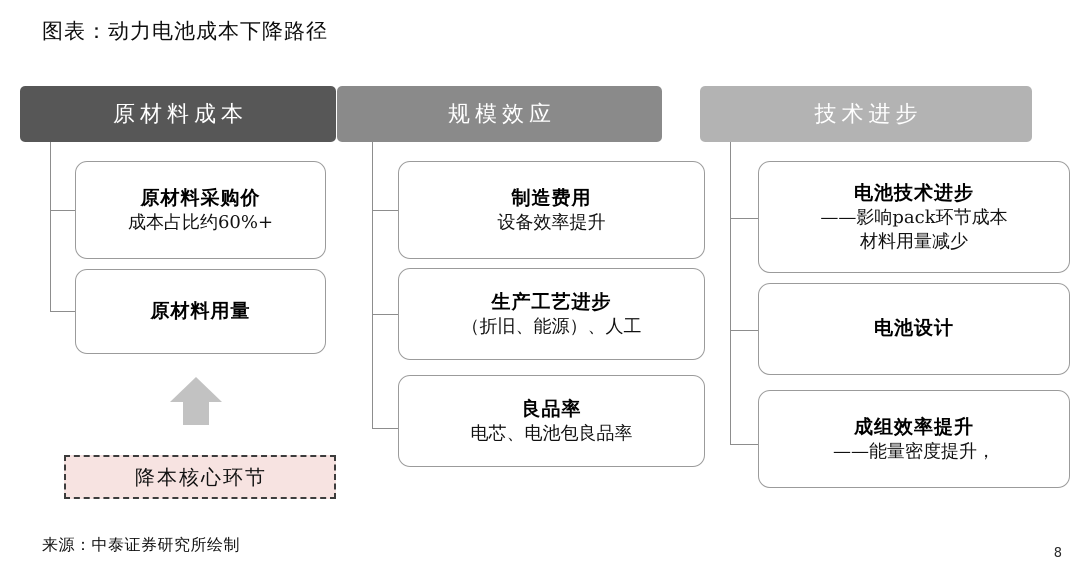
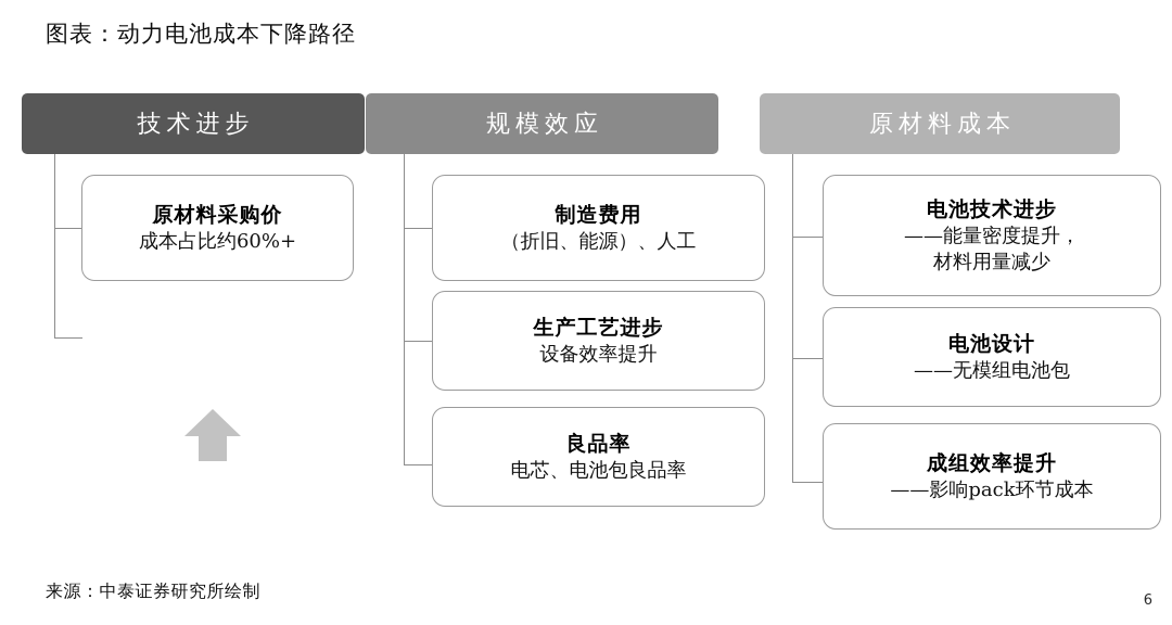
  图表：动力电池成本下降路径
- 原材料成本
+ 技术进步
  原材料采购价
  成本占比约60%+
- 原材料用量
- 降本核心环节
  规模效应
  制造费用
- 设备效率提升
+ （折旧、能源）、人工
  生产工艺进步
- （折旧、能源）、人工
+ 设备效率提升
  良品率
  电芯、电池包良品率
- 技术进步
+ 原材料成本
  电池技术进步
- ——影响pack环节成本
+ ——能量密度提升，
  材料用量减少
  电池设计
+ ——无模组电池包
  成组效率提升
- ——能量密度提升，
+ ——影响pack环节成本
  来源：中泰证券研究所绘制
- 8
+ 6
